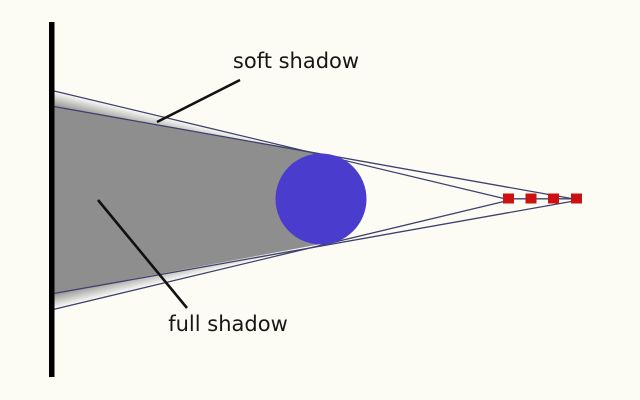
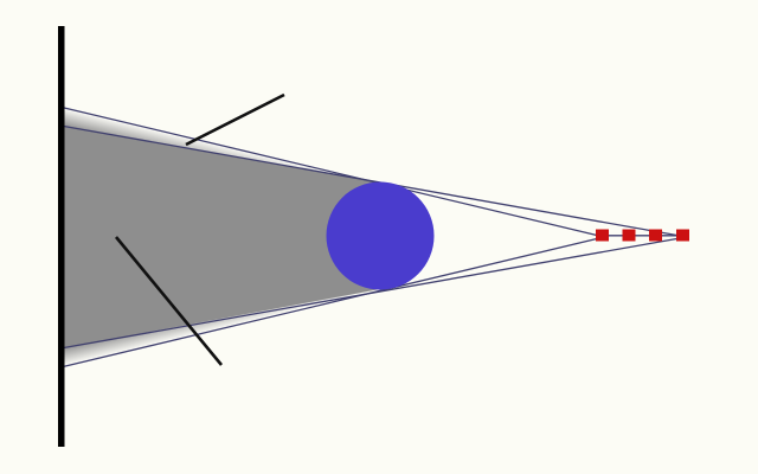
- soft shadow
- full shadow
